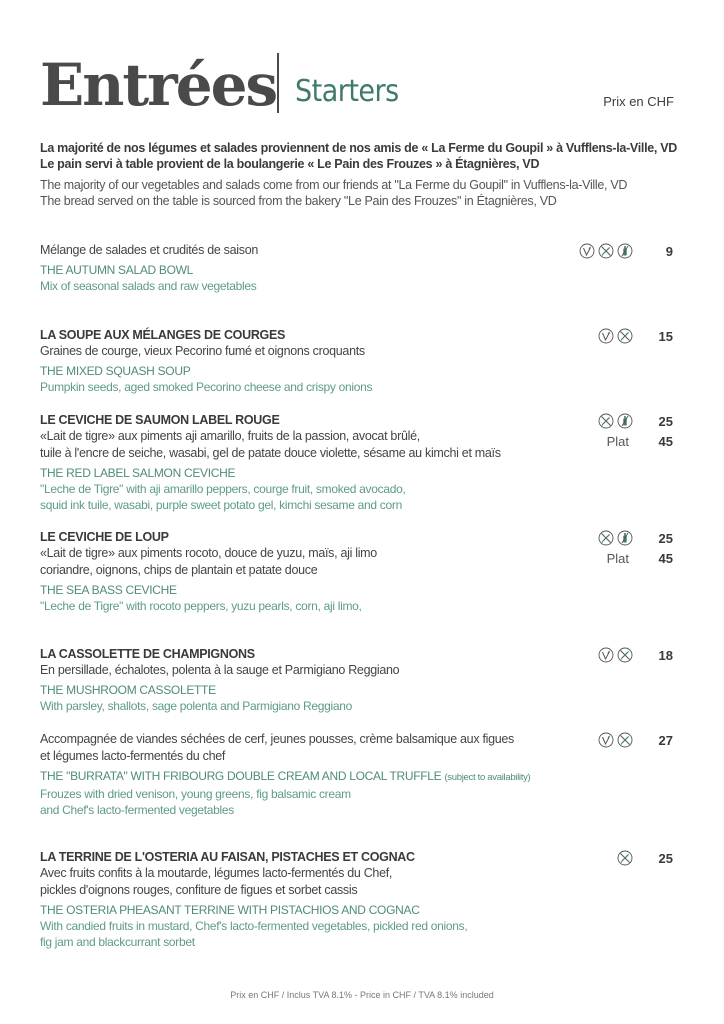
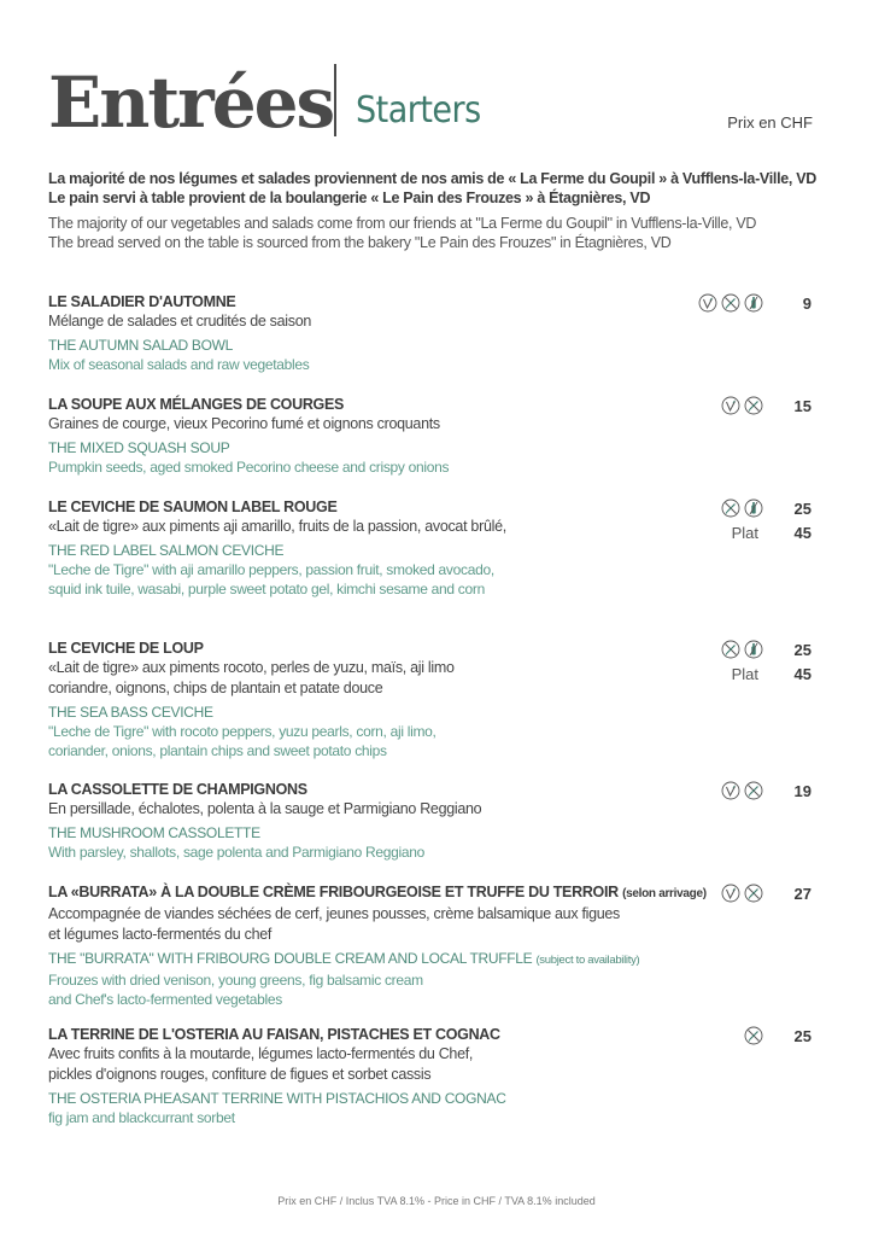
  Entrées
  Starters
  Prix en CHF
  La majorité de nos légumes et salades proviennent de nos amis de « La Ferme du Goupil » à Vufflens-la-Ville, VD
  Le pain servi à table provient de la boulangerie « Le Pain des Frouzes » à Étagnières, VD
  The majority of our vegetables and salads come from our friends at "La Ferme du Goupil" in Vufflens-la-Ville, VD
  The bread served on the table is sourced from the bakery "Le Pain des Frouzes" in Étagnières, VD
+ LE SALADIER D'AUTOMNE
  Mélange de salades et crudités de saison
  THE AUTUMN SALAD BOWL
  Mix of seasonal salads and raw vegetables
  9
  LA SOUPE AUX MÉLANGES DE COURGES
  Graines de courge, vieux Pecorino fumé et oignons croquants
  THE MIXED SQUASH SOUP
  Pumpkin seeds, aged smoked Pecorino cheese and crispy onions
  15
  LE CEVICHE DE SAUMON LABEL ROUGE
  «Lait de tigre» aux piments aji amarillo, fruits de la passion, avocat brûlé,
- tuile à l'encre de seiche, wasabi, gel de patate douce violette, sésame au kimchi et maïs
  THE RED LABEL SALMON CEVICHE
- "Leche de Tigre" with aji amarillo peppers, courge fruit, smoked avocado,
+ "Leche de Tigre" with aji amarillo peppers, passion fruit, smoked avocado,
  squid ink tuile, wasabi, purple sweet potato gel, kimchi sesame and corn
  25
  Plat
  45
  LE CEVICHE DE LOUP
- «Lait de tigre» aux piments rocoto, douce de yuzu, maïs, aji limo
+ «Lait de tigre» aux piments rocoto, perles de yuzu, maïs, aji limo
  coriandre, oignons, chips de plantain et patate douce
  THE SEA BASS CEVICHE
  "Leche de Tigre" with rocoto peppers, yuzu pearls, corn, aji limo,
+ coriander, onions, plantain chips and sweet potato chips
  25
  Plat
  45
  LA CASSOLETTE DE CHAMPIGNONS
  En persillade, échalotes, polenta à la sauge et Parmigiano Reggiano
  THE MUSHROOM CASSOLETTE
  With parsley, shallots, sage polenta and Parmigiano Reggiano
- 18
+ 19
+ LA «BURRATA» À LA DOUBLE CRÈME FRIBOURGEOISE ET TRUFFE DU TERROIR (selon arrivage)
  Accompagnée de viandes séchées de cerf, jeunes pousses, crème balsamique aux figues
  et légumes lacto-fermentés du chef
  THE "BURRATA" WITH FRIBOURG DOUBLE CREAM AND LOCAL TRUFFLE (subject to availability)
  Frouzes with dried venison, young greens, fig balsamic cream
  and Chef's lacto-fermented vegetables
  27
  LA TERRINE DE L'OSTERIA AU FAISAN, PISTACHES ET COGNAC
  Avec fruits confits à la moutarde, légumes lacto-fermentés du Chef,
  pickles d'oignons rouges, confiture de figues et sorbet cassis
  THE OSTERIA PHEASANT TERRINE WITH PISTACHIOS AND COGNAC
- With candied fruits in mustard, Chef's lacto-fermented vegetables, pickled red onions,
  fig jam and blackcurrant sorbet
  25
  Prix en CHF / Inclus TVA 8.1% - Price in CHF / TVA 8.1% included
